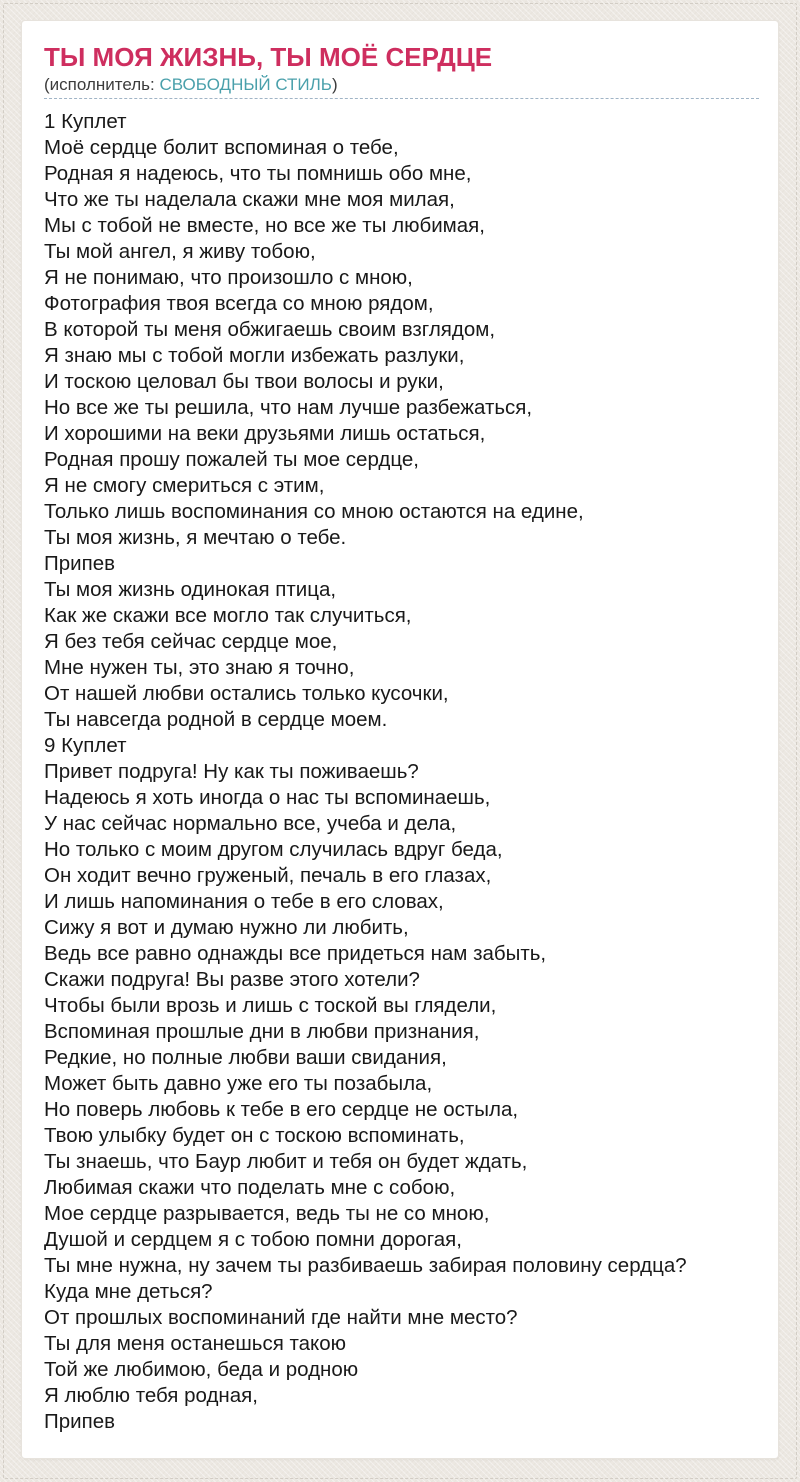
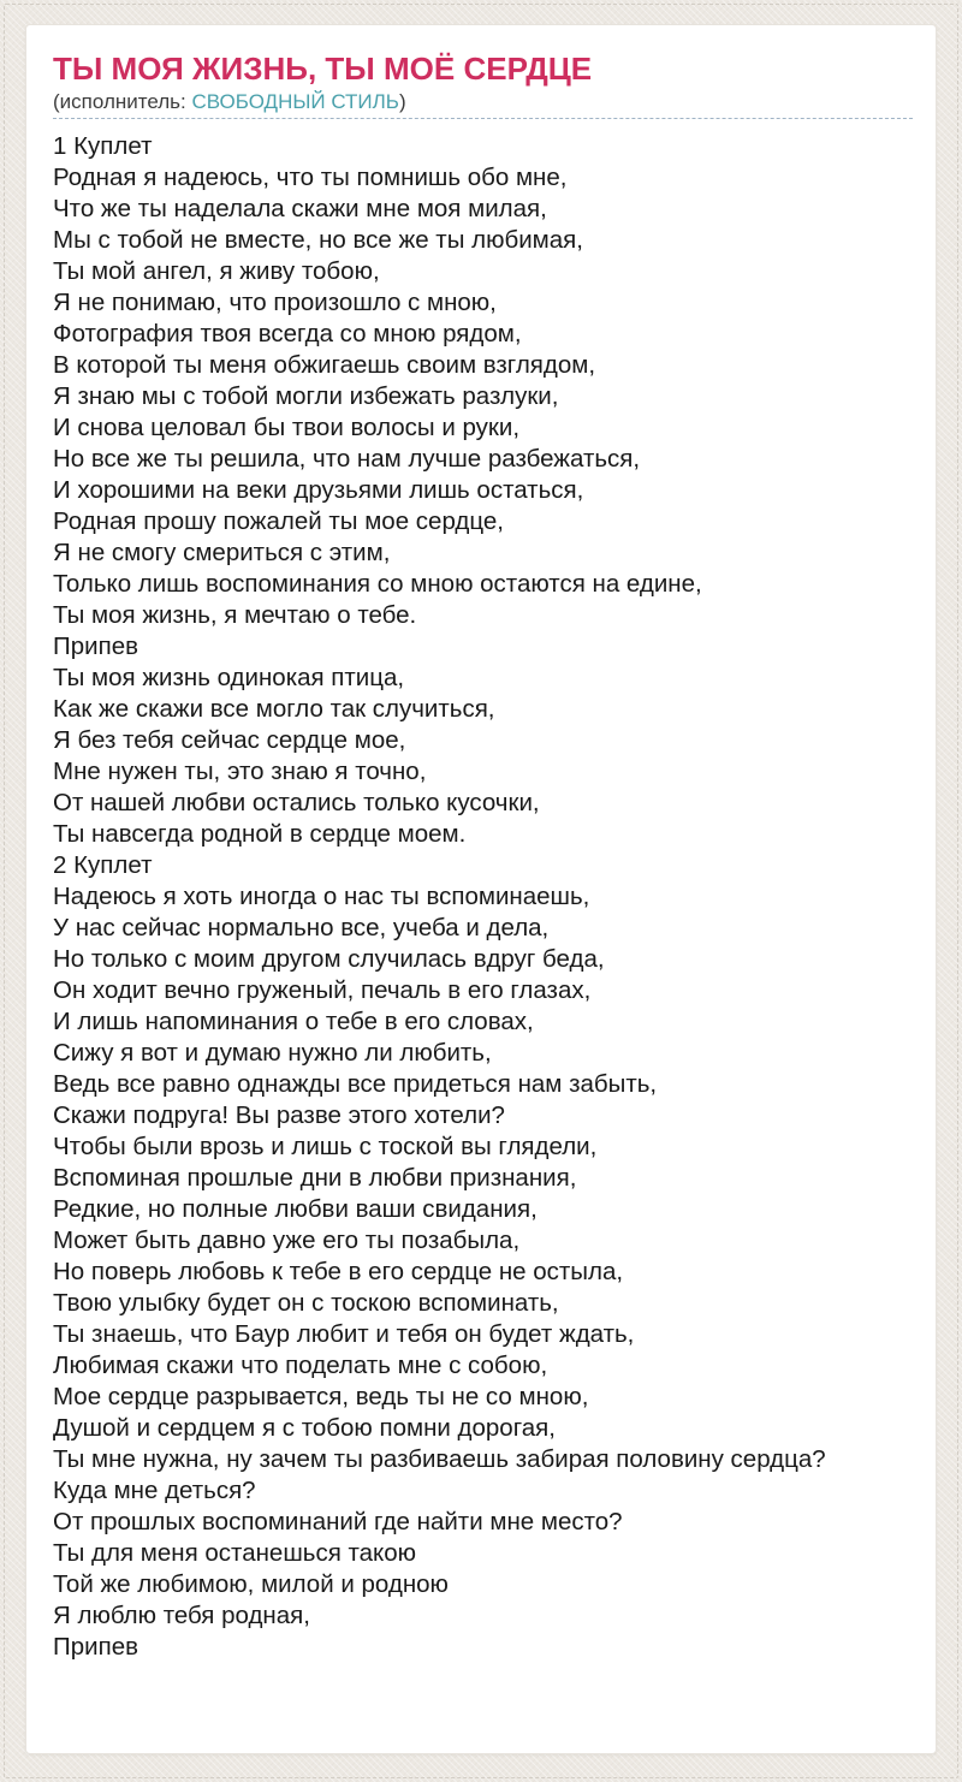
  ТЫ МОЯ ЖИЗНЬ, ТЫ МОЁ СЕРДЦЕ
  (исполнитель: СВОБОДНЫЙ СТИЛЬ)
  1 Куплет
- Моё сердце болит вспоминая о тебе,
  Родная я надеюсь, что ты помнишь обо мне,
  Что же ты наделала скажи мне моя милая,
  Мы с тобой не вместе, но все же ты любимая,
  Ты мой ангел, я живу тобою,
  Я не понимаю, что произошло с мною,
  Фотография твоя всегда со мною рядом,
  В которой ты меня обжигаешь своим взглядом,
  Я знаю мы с тобой могли избежать разлуки,
- И тоскою целовал бы твои волосы и руки,
+ И снова целовал бы твои волосы и руки,
  Но все же ты решила, что нам лучше разбежаться,
  И хорошими на веки друзьями лишь остаться,
  Родная прошу пожалей ты мое сердце,
  Я не смогу смериться с этим,
  Только лишь воспоминания со мною остаются на едине,
  Ты моя жизнь, я мечтаю о тебе.
  Припев
  Ты моя жизнь одинокая птица,
  Как же скажи все могло так случиться,
  Я без тебя сейчас сердце мое,
  Мне нужен ты, это знаю я точно,
  От нашей любви остались только кусочки,
  Ты навсегда родной в сердце моем.
- 9 Куплет
+ 2 Куплет
- Привет подруга! Ну как ты поживаешь?
  Надеюсь я хоть иногда о нас ты вспоминаешь,
  У нас сейчас нормально все, учеба и дела,
  Но только с моим другом случилась вдруг беда,
  Он ходит вечно груженый, печаль в его глазах,
  И лишь напоминания о тебе в его словах,
  Сижу я вот и думаю нужно ли любить,
  Ведь все равно однажды все придеться нам забыть,
  Скажи подруга! Вы разве этого хотели?
  Чтобы были врозь и лишь с тоской вы глядели,
  Вспоминая прошлые дни в любви признания,
  Редкие, но полные любви ваши свидания,
  Может быть давно уже его ты позабыла,
  Но поверь любовь к тебе в его сердце не остыла,
  Твою улыбку будет он с тоскою вспоминать,
  Ты знаешь, что Баур любит и тебя он будет ждать,
  Любимая скажи что поделать мне с собою,
  Мое сердце разрывается, ведь ты не со мною,
  Душой и сердцем я с тобою помни дорогая,
  Ты мне нужна, ну зачем ты разбиваешь забирая половину сердца?
  Куда мне деться?
  От прошлых воспоминаний где найти мне место?
  Ты для меня останешься такою
- Той же любимою, беда и родною
+ Той же любимою, милой и родною
  Я люблю тебя родная,
  Припев
